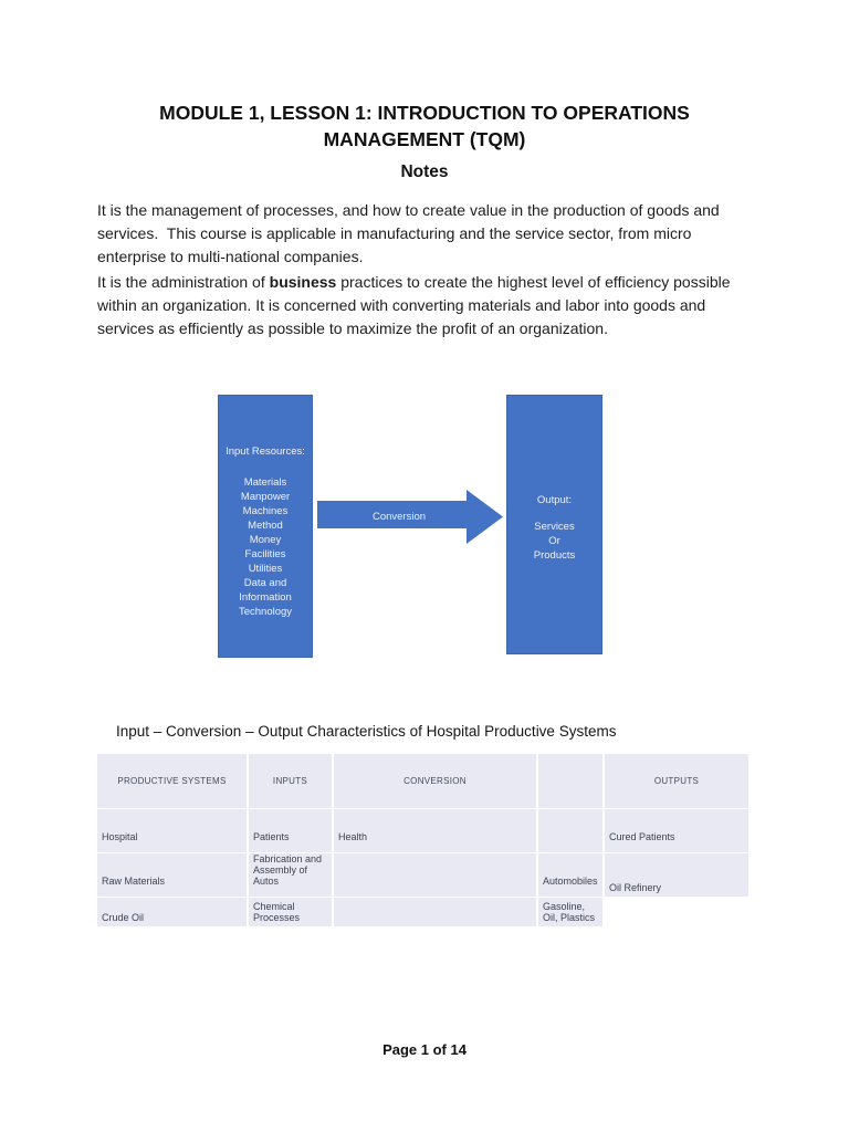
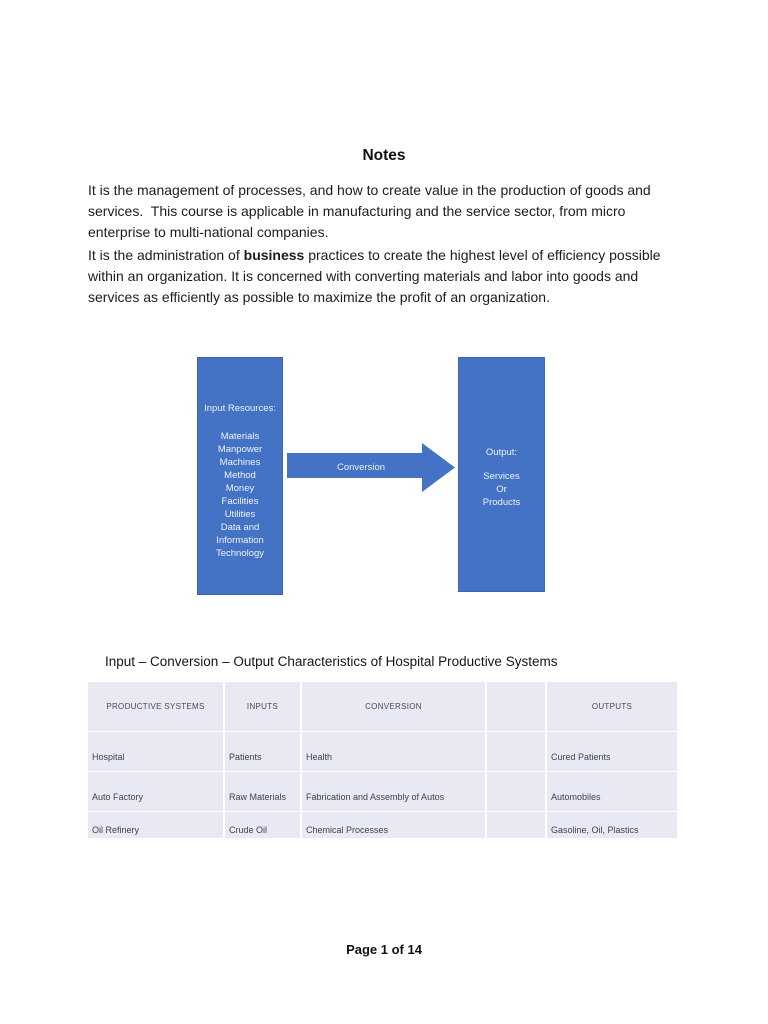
- MODULE 1, LESSON 1: INTRODUCTION TO OPERATIONS
- MANAGEMENT (TQM)
  Notes
  It is the management of processes, and how to create value in the production of goods and services. This course is applicable in manufacturing and the service sector, from micro enterprise to multi-national companies.
  It is the administration of business practices to create the highest level of efficiency possible within an organization. It is concerned with converting materials and labor into goods and services as efficiently as possible to maximize the profit of an organization.
  Input Resources:
  Materials
  Manpower
  Machines
  Method
  Money
  Facilities
  Utilities
  Data and
  Information
  Technology
  Conversion
  Output:
  Services
  Or
  Products
  Input – Conversion – Output Characteristics of Hospital Productive Systems
  PRODUCTIVE SYSTEMS
  INPUTS
  CONVERSION
  OUTPUTS
  Hospital
  Patients
  Health
  Cured Patients
+ Auto Factory
  Raw Materials
  Fabrication and Assembly of Autos
  Automobiles
  Oil Refinery
  Crude Oil
  Chemical Processes
  Gasoline, Oil, Plastics
  Page 1 of 14
